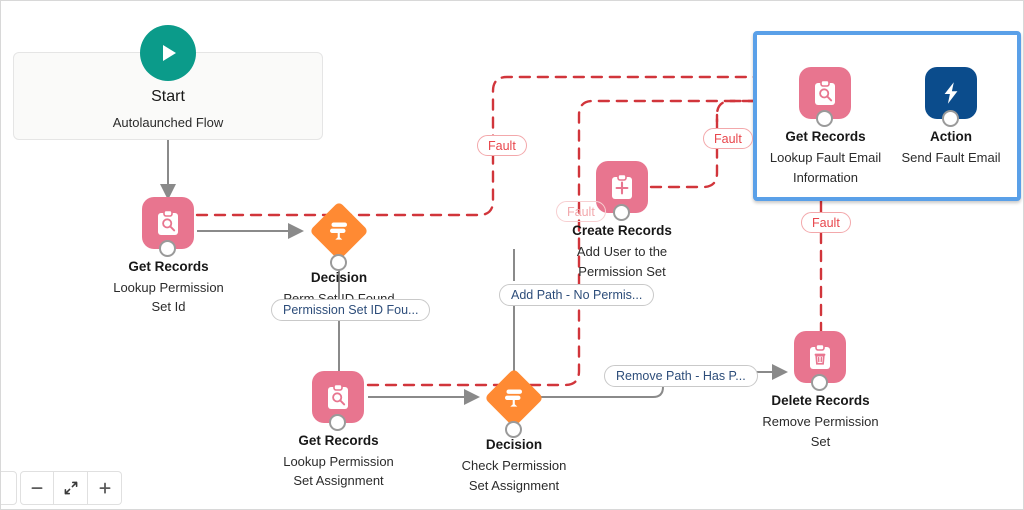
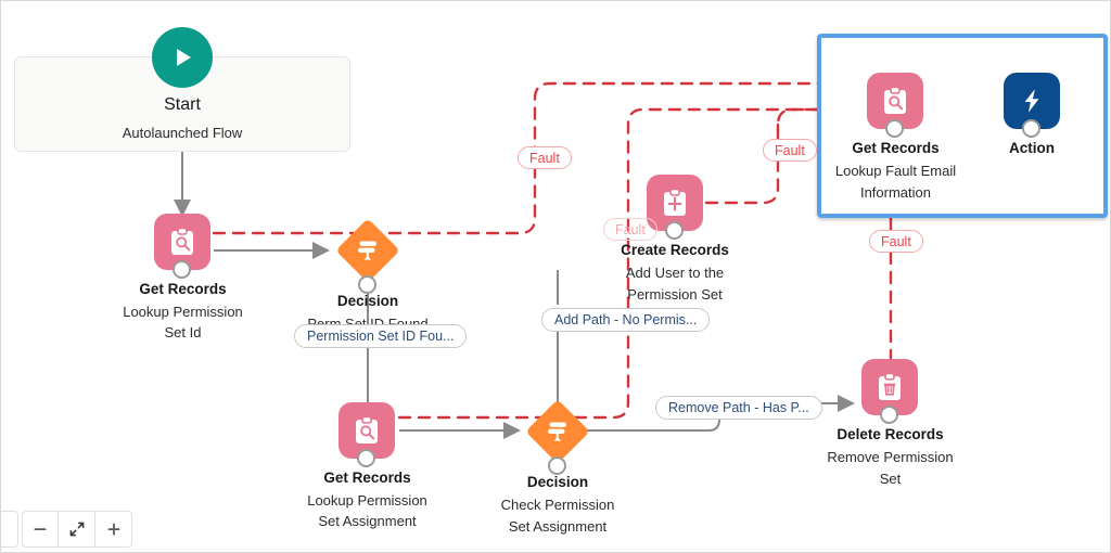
  Start
  Autolaunched Flow
  Get Records
  Lookup Permission
  Set Id
  Decision
  Permission Set ID Fou...
  Get Records
  Lookup Permission
  Set Assignment
  Decision
  Check Permission
  Set Assignment
  Add Path - No Permis...
  Remove Path - Has P...
  Create Records
  Add User to the
  Permission Set
  Delete Records
  Remove Permission
  Set
  Get Records
  Lookup Fault Email
  Information
  Action
- Send Fault Email
  Fault
  Fault
  Fault
  Fault
